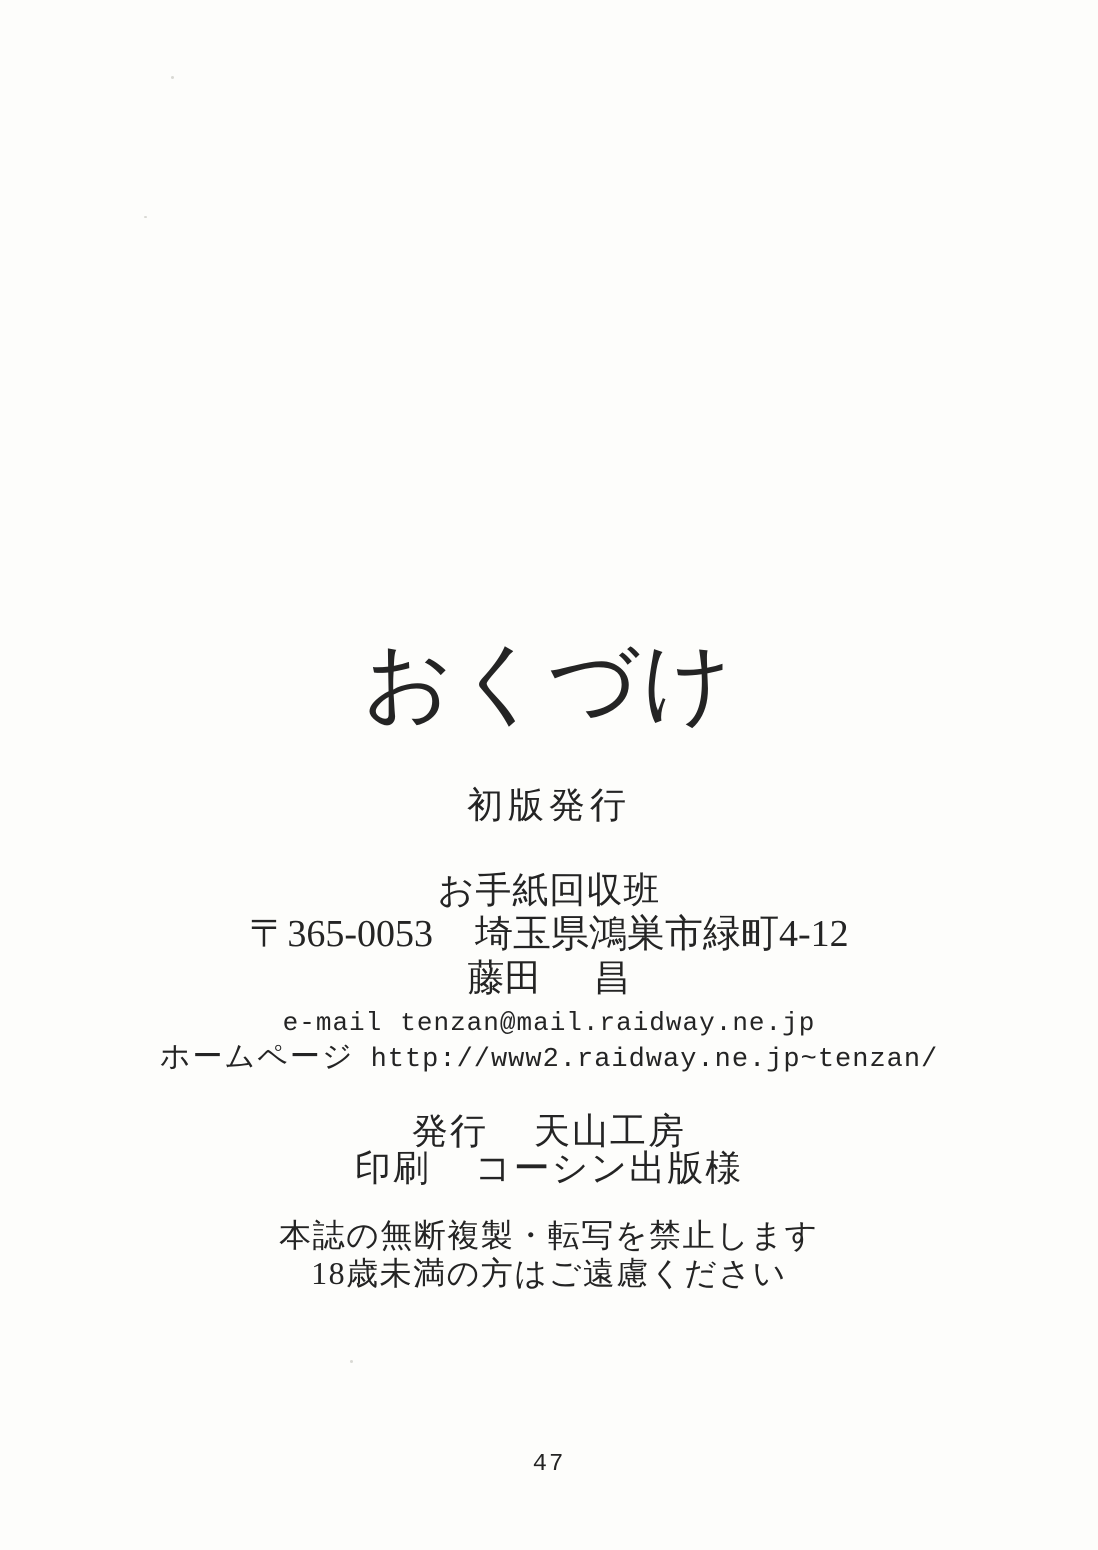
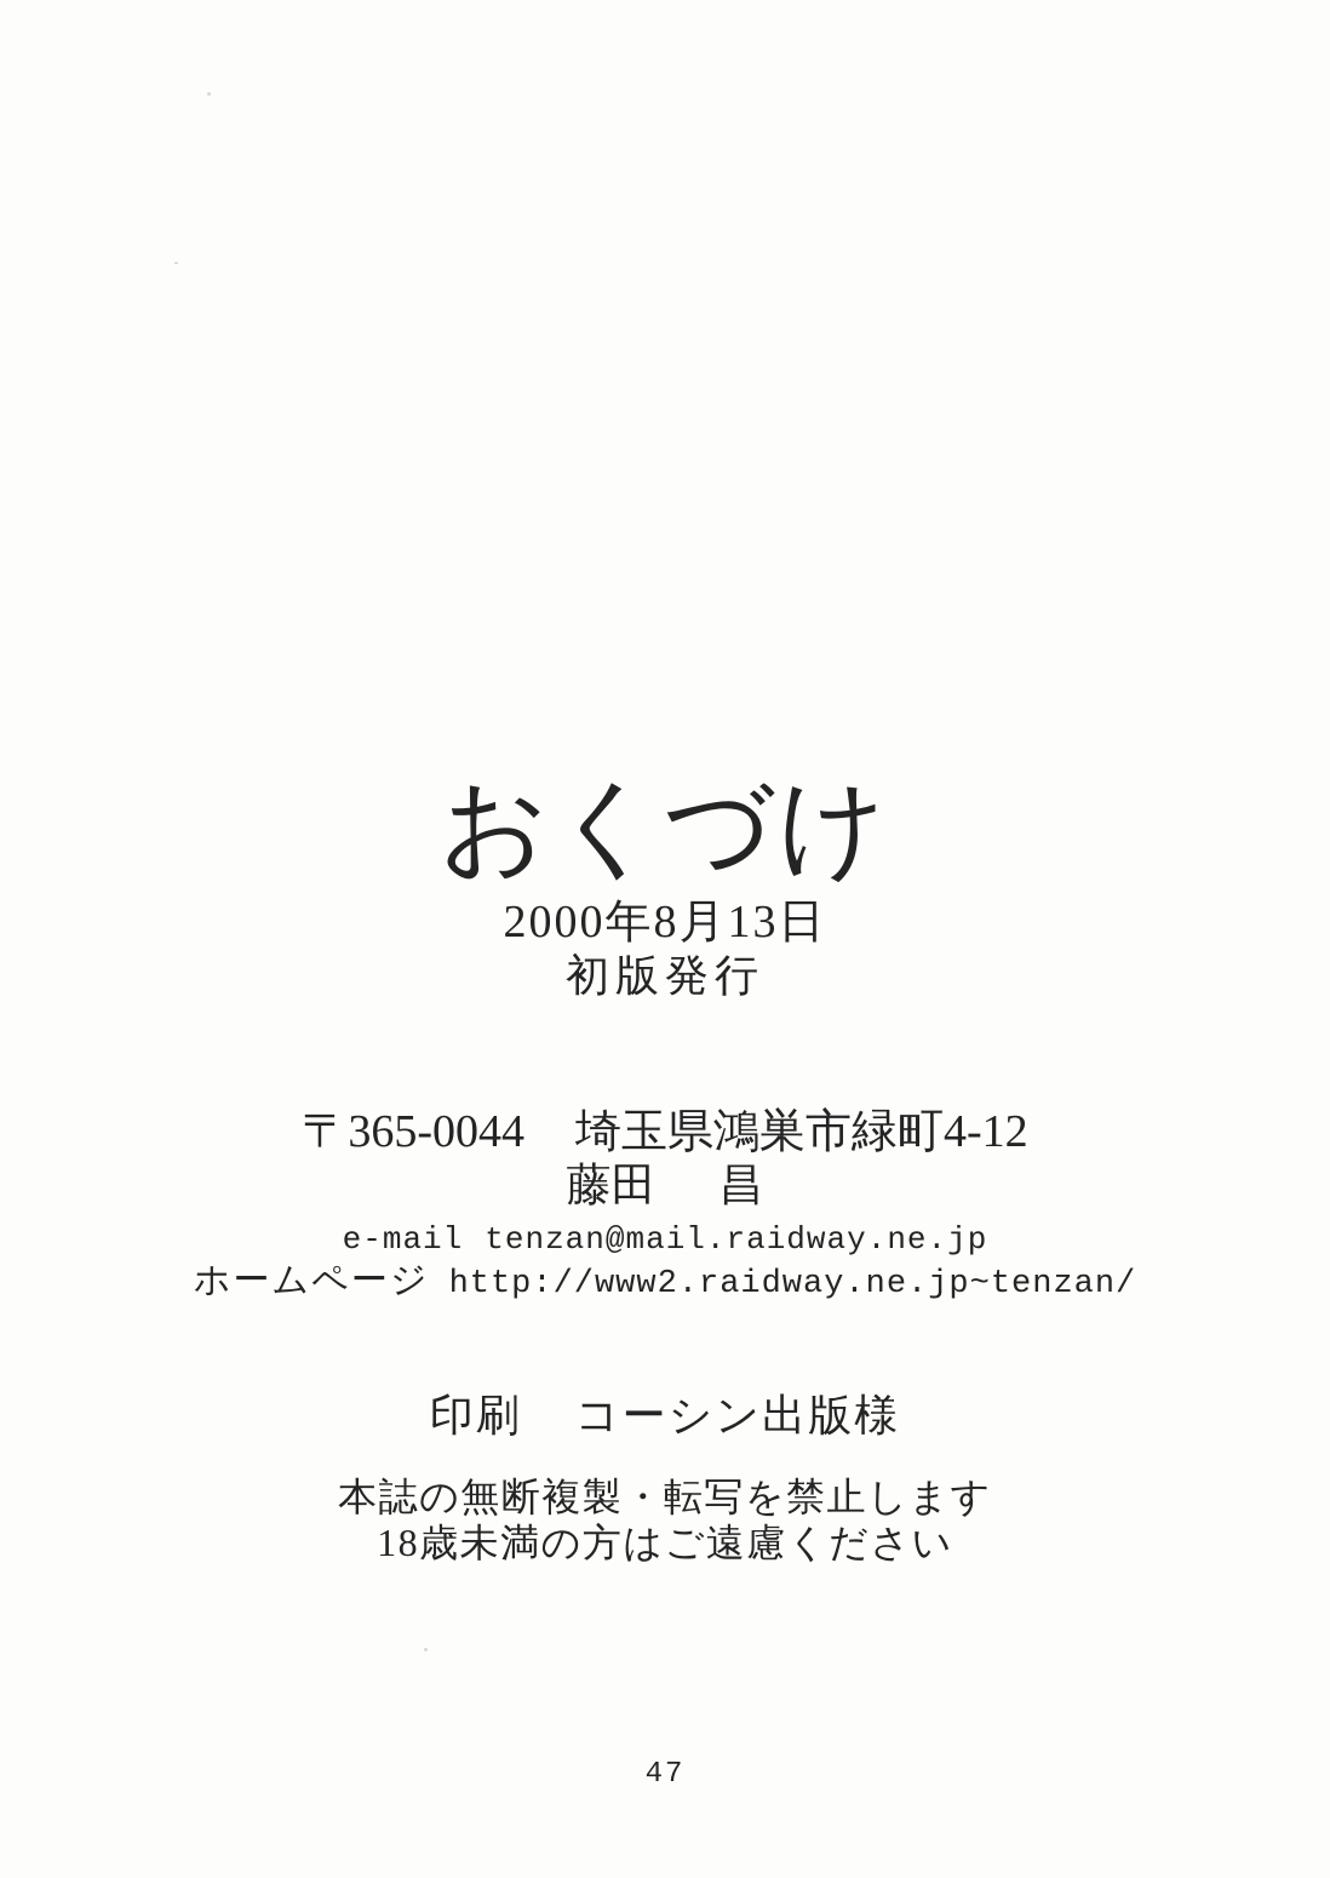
  おくづけ
+ 2000年8月13日
  初版発行
- お手紙回収班
- 〒365-0053
+ 〒365-0044
  埼玉県鴻巣市緑町4-12
  藤田
  昌
  e-mail
  tenzan@mail.raidway.ne.jp
  ホームページ
  http://www2.raidway.ne.jp~tenzan/
- 発行
- 天山工房
  印刷
  コーシン出版様
  本誌の無断複製・転写を禁止します
  18歳未満の方はご遠慮ください
  47
